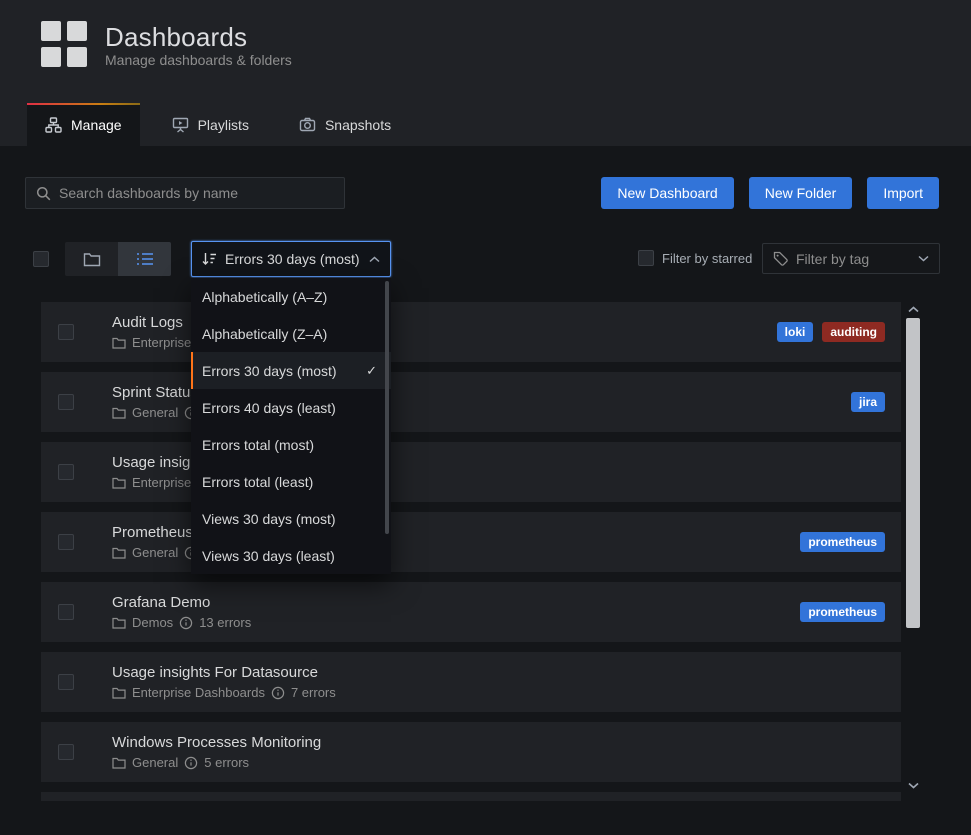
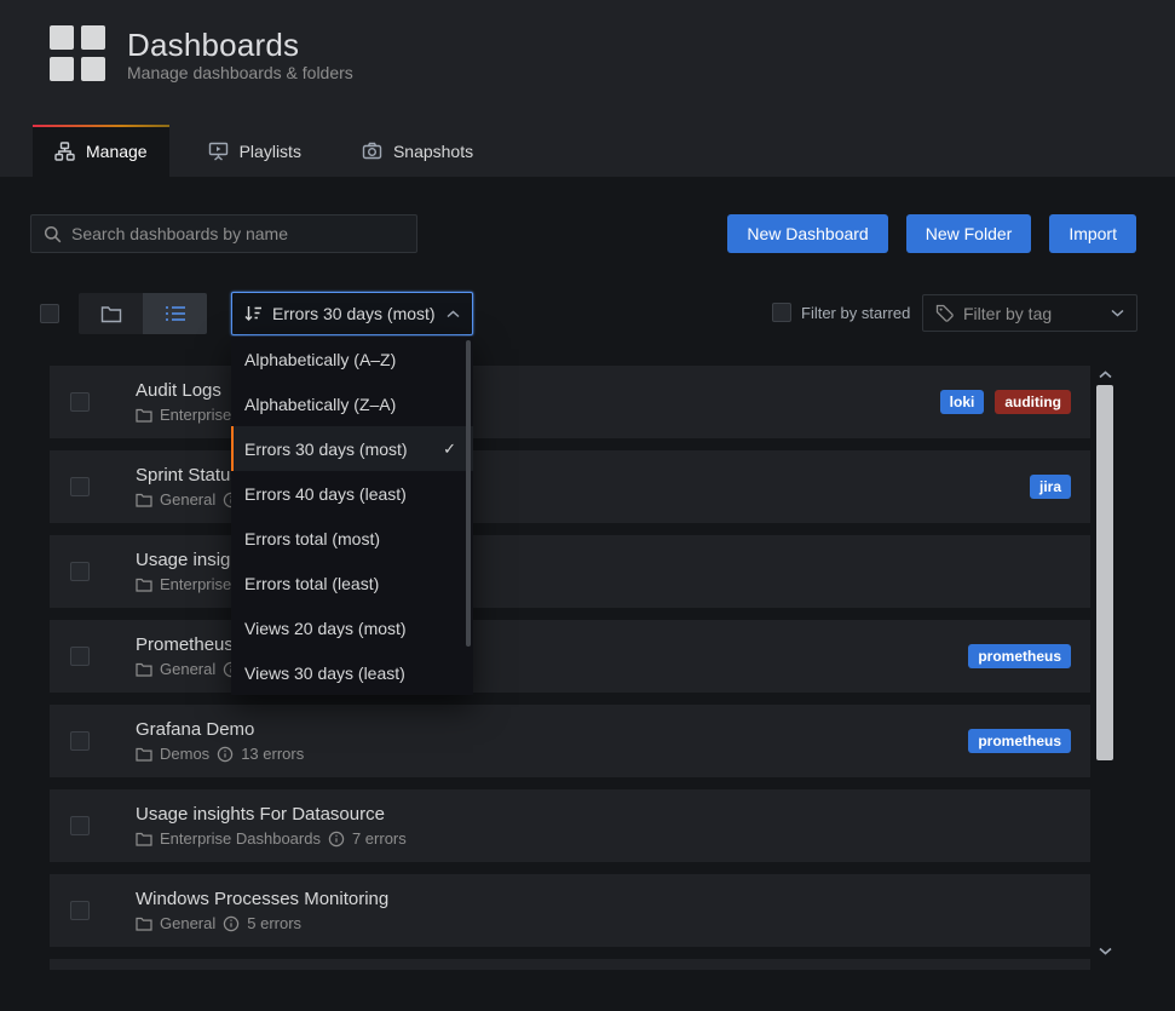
  Dashboards
  Manage dashboards & folders
  Manage
  Playlists
  Snapshots
  Search dashboards by name
  New Dashboard
  New Folder
  Import
  Errors 30 days (most)
  Filter by starred
  Filter by tag
  Audit Logs
  loki
  auditing
  Sprint Statu
  General
  jira
  Usage insig
  Prometheus
  General
  prometheus
  Grafana Demo
  Demos
  13 errors
  prometheus
  Usage insights For Datasource
  Enterprise Dashboards
  7 errors
  Windows Processes Monitoring
  General
  5 errors
  Alphabetically (A–Z)
  Alphabetically (Z–A)
  Errors 30 days (most)
  ✓
  Errors 40 days (least)
  Errors total (most)
  Errors total (least)
- Views 30 days (most)
+ Views 20 days (most)
  Views 30 days (least)
